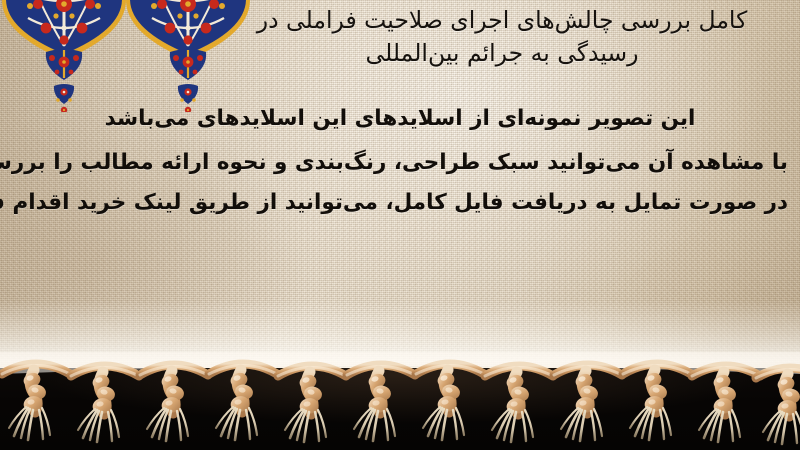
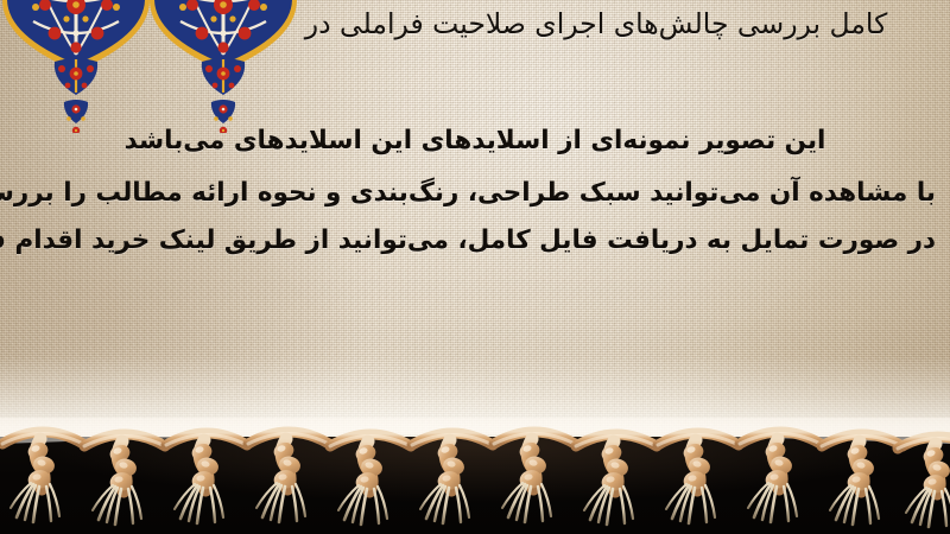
  کامل بررسی چالش‌های اجرای صلاحیت فراملی در
- رسیدگی به جرائم بینالمللی
  این تصویر نمونه‌ای از اسلایدهای این اسلایدهای می‌باشد
  با مشاهده آن می‌توانید سبک طراحی، رنگ‌بندی و نحوه ارائه مطالب را بررس
  در صورت تمایل به دریافت فایل کامل، می‌توانید از طریق لینک خرید اقدام
